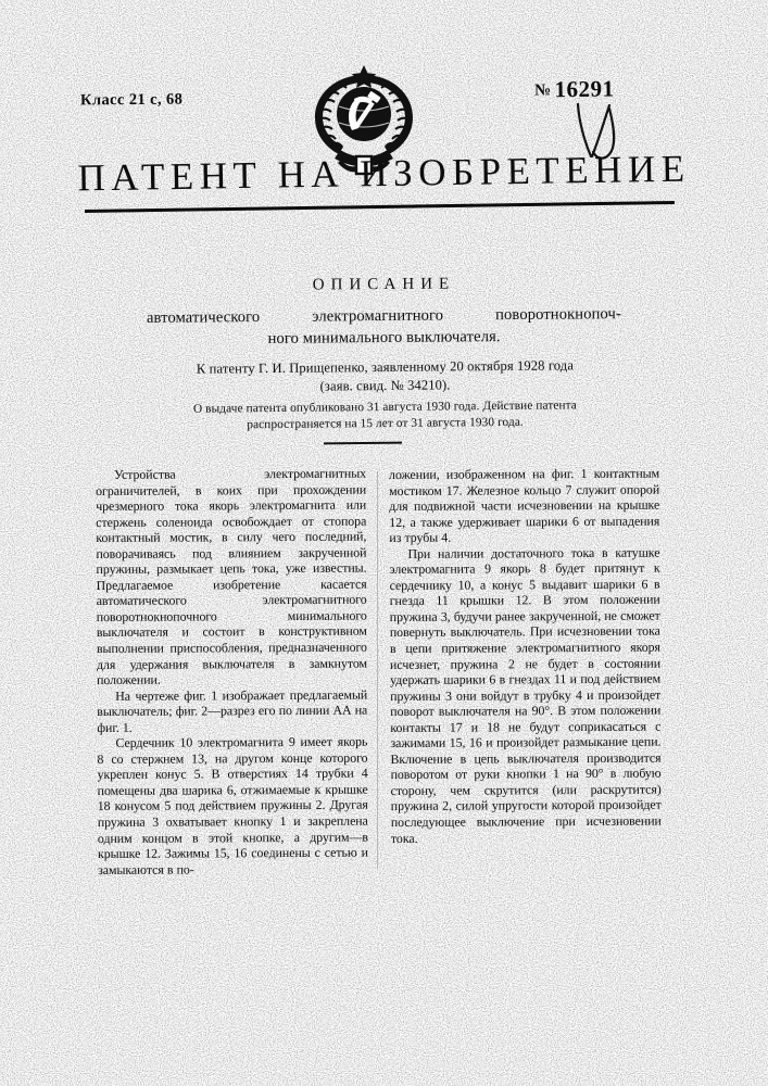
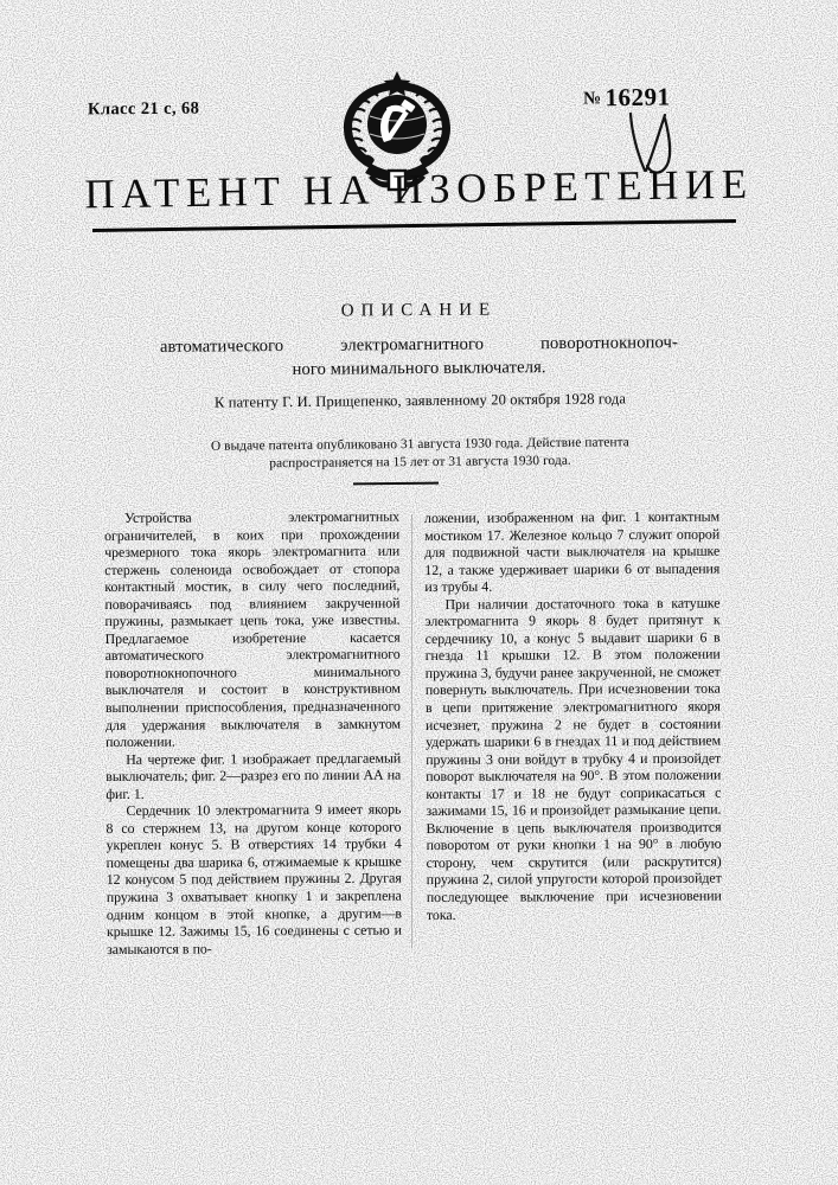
  Класс 21 с, 68
  № 16291
  ПАТЕНТ НА ИЗОБРЕТЕНИЕ
  ОПИСАНИЕ
  автоматического электромагнитного поворотнокнопоч-
  ного минимального выключателя.
  К патенту Г. И. Прищепенко, заявленному 20 октября 1928 года
- (заяв. свид. № 34210).
  О выдаче патента опубликовано 31 августа 1930 года. Действие патента
  распространяется на 15 лет от 31 августа 1930 года.
  Устройства электромагнитных ограничителей, в коих при прохождении чрезмерного тока якорь электромагнита или стержень соленоида освобождает от стопора контактный мостик, в силу чего последний, поворачиваясь под влиянием закрученной пружины, размыкает цепь тока, уже известны. Предлагаемое изобретение касается автоматического электромагнитного поворотнокнопочного минимального выключателя и состоит в конструктивном выполнении приспособления, предназначенного для удержания выключателя в замкнутом положении.
  На чертеже фиг. 1 изображает предлагаемый выключатель; фиг. 2—разрез его по линии АА на фиг. 1.
- Сердечник 10 электромагнита 9 имеет якорь 8 со стержнем 13, на другом конце которого укреплен конус 5. В отверстиях 14 трубки 4 помещены два шарика 6, отжимаемые к крышке 18 конусом 5 под действием пружины 2. Другая пружина 3 охватывает кнопку 1 и закреплена одним концом в этой кнопке, а другим—в крышке 12. Зажимы 15, 16 соединены с сетью и замыкаются в по-
+ Сердечник 10 электромагнита 9 имеет якорь 8 со стержнем 13, на другом конце которого укреплен конус 5. В отверстиях 14 трубки 4 помещены два шарика 6, отжимаемые к крышке 12 конусом 5 под действием пружины 2. Другая пружина 3 охватывает кнопку 1 и закреплена одним концом в этой кнопке, а другим—в крышке 12. Зажимы 15, 16 соединены с сетью и замыкаются в по-
- ложении, изображенном на фиг. 1 контактным мостиком 17. Железное кольцо 7 служит опорой для подвижной части исчезновении на крышке 12, а также удерживает шарики 6 от выпадения из трубы 4.
+ ложении, изображенном на фиг. 1 контактным мостиком 17. Железное кольцо 7 служит опорой для подвижной части выключателя на крышке 12, а также удерживает шарики 6 от выпадения из трубы 4.
  При наличии достаточного тока в катушке электромагнита 9 якорь 8 будет притянут к сердечнику 10, а конус 5 выдавит шарики 6 в гнезда 11 крышки 12. В этом положении пружина 3, будучи ранее закрученной, не сможет повернуть выключатель. При исчезновении тока в цепи притяжение электромагнитного якоря исчезнет, пружина 2 не будет в состоянии удержать шарики 6 в гнездах 11 и под действием пружины 3 они войдут в трубку 4 и произойдет поворот выключателя на 90°. В этом положении контакты 17 и 18 не будут соприкасаться с зажимами 15, 16 и произойдет размыкание цепи. Включение в цепь выключателя производится поворотом от руки кнопки 1 на 90° в любую сторону, чем скрутится (или раскрутится) пружина 2, силой упругости которой произойдет последующее выключение при исчезновении тока.
